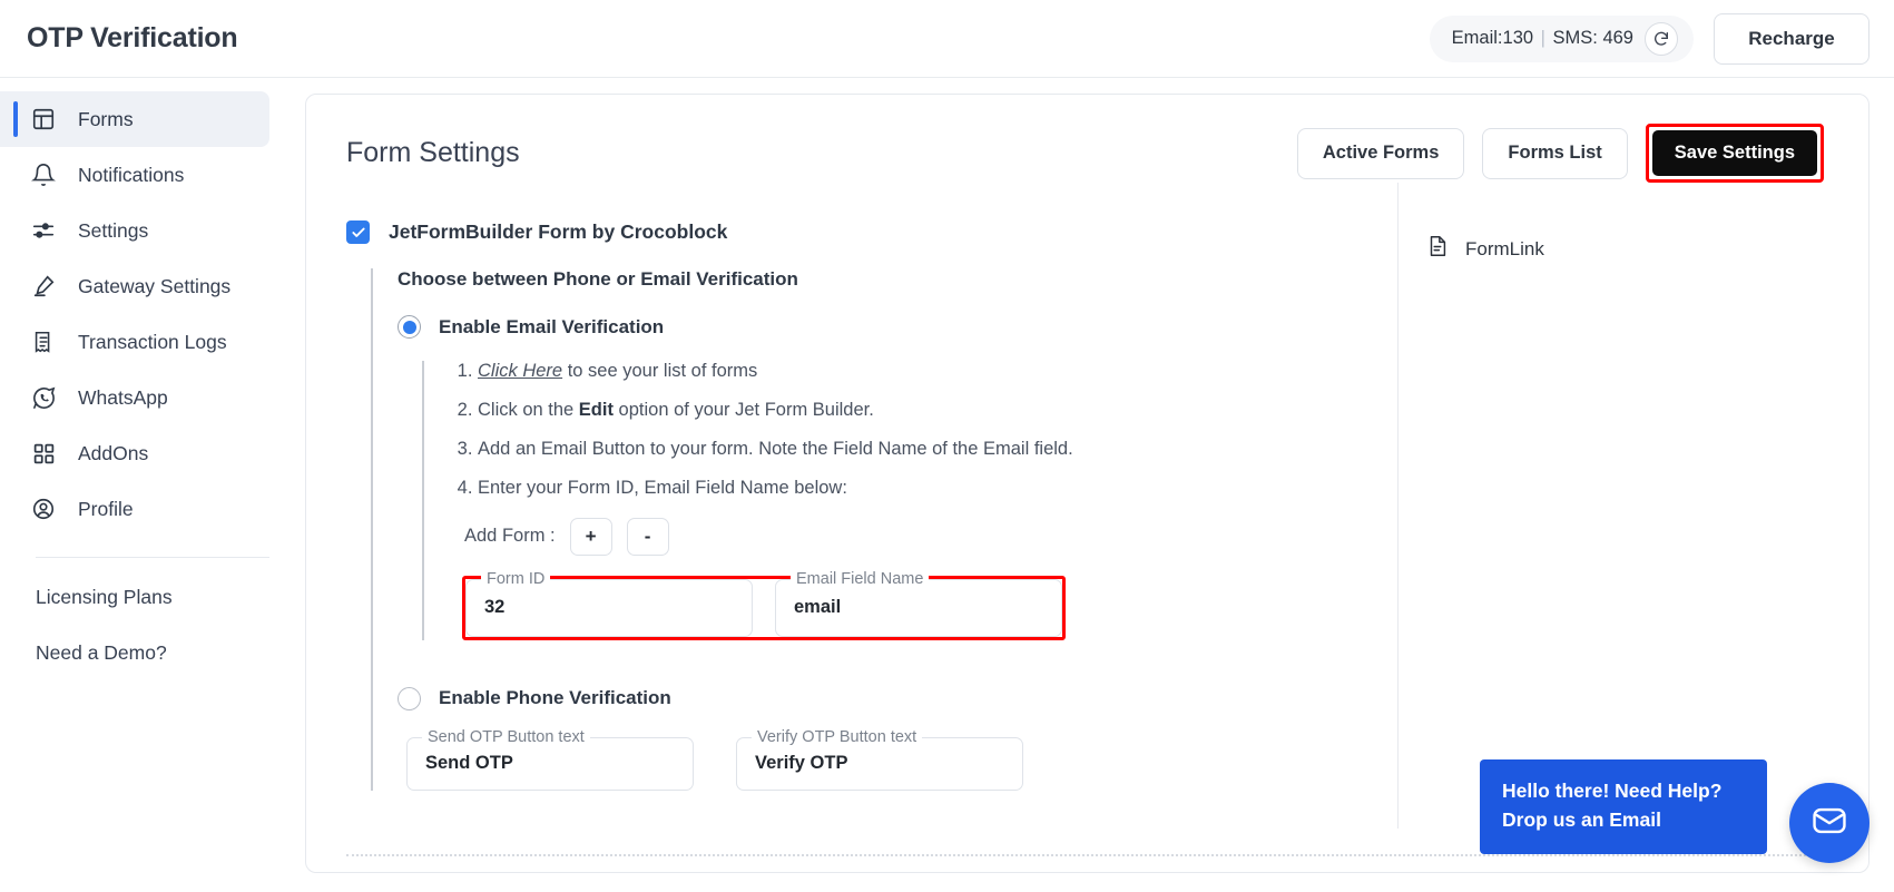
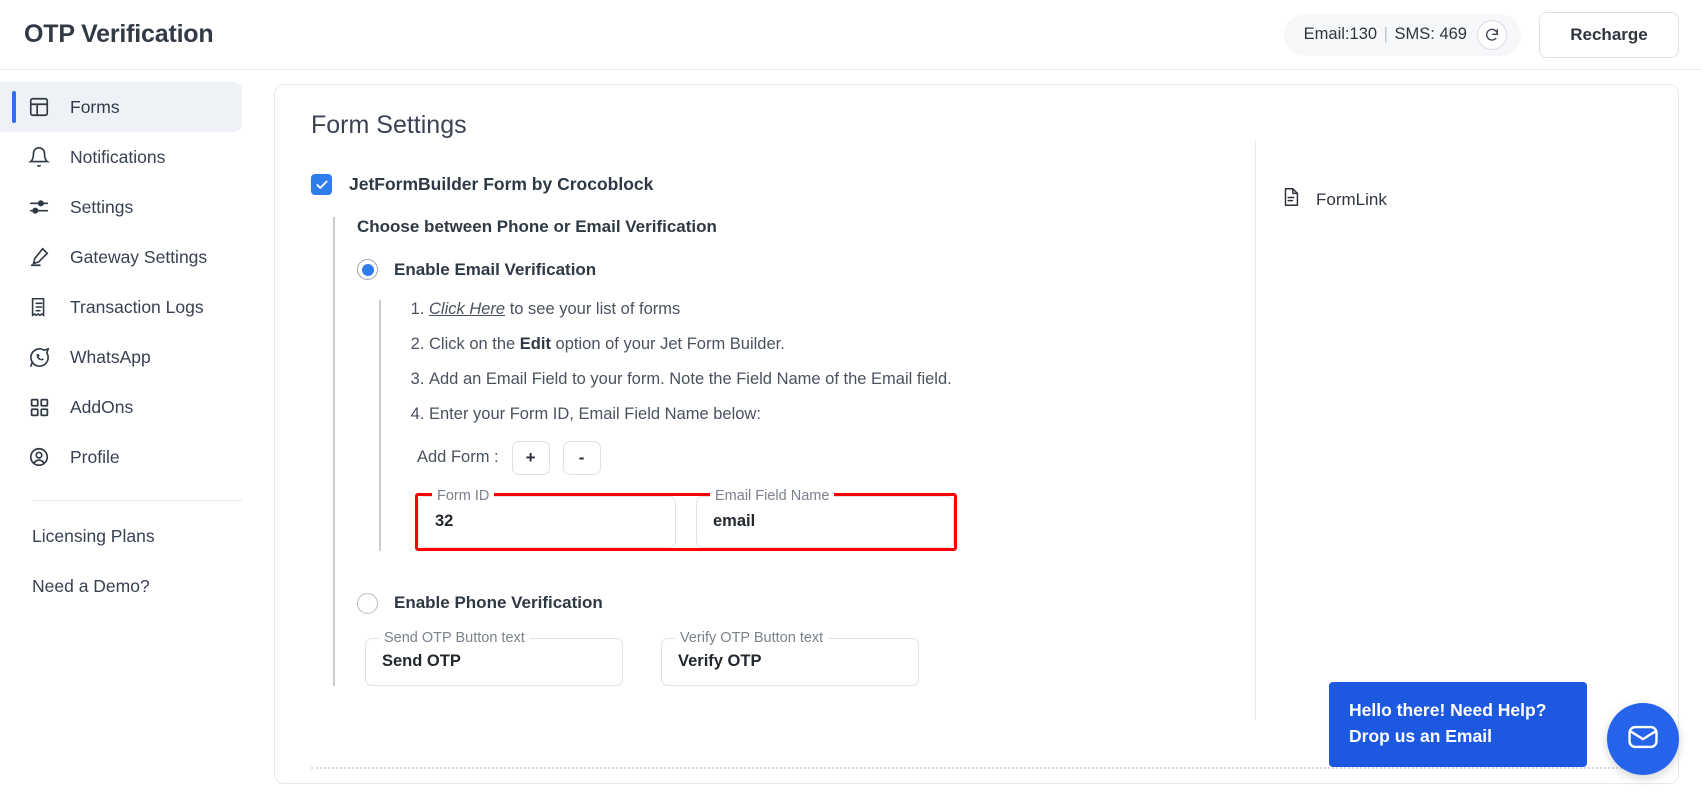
  OTP Verification
  Email:130 | SMS: 469
  Recharge
  Forms
  Notifications
  Settings
  Gateway Settings
  Transaction Logs
  WhatsApp
  AddOns
  Profile
  Licensing Plans
  Need a Demo?
  Form Settings
- Active Forms
- Forms List
- Save Settings
  JetFormBuilder Form by Crocoblock
  Choose between Phone or Email Verification
  Enable Email Verification
  Click Here to see your list of forms
  Click on the Edit option of your Jet Form Builder.
- Add an Email Button to your form. Note the Field Name of the Email field.
+ Add an Email Field to your form. Note the Field Name of the Email field.
  Enter your Form ID, Email Field Name below:
  Add Form :
  +
  -
  Form ID
  32
  Email Field Name
  email
  Enable Phone Verification
  Send OTP Button text
  Send OTP
  Verify OTP Button text
  Verify OTP
  FormLink
  Hello there! Need Help?
  Drop us an Email
